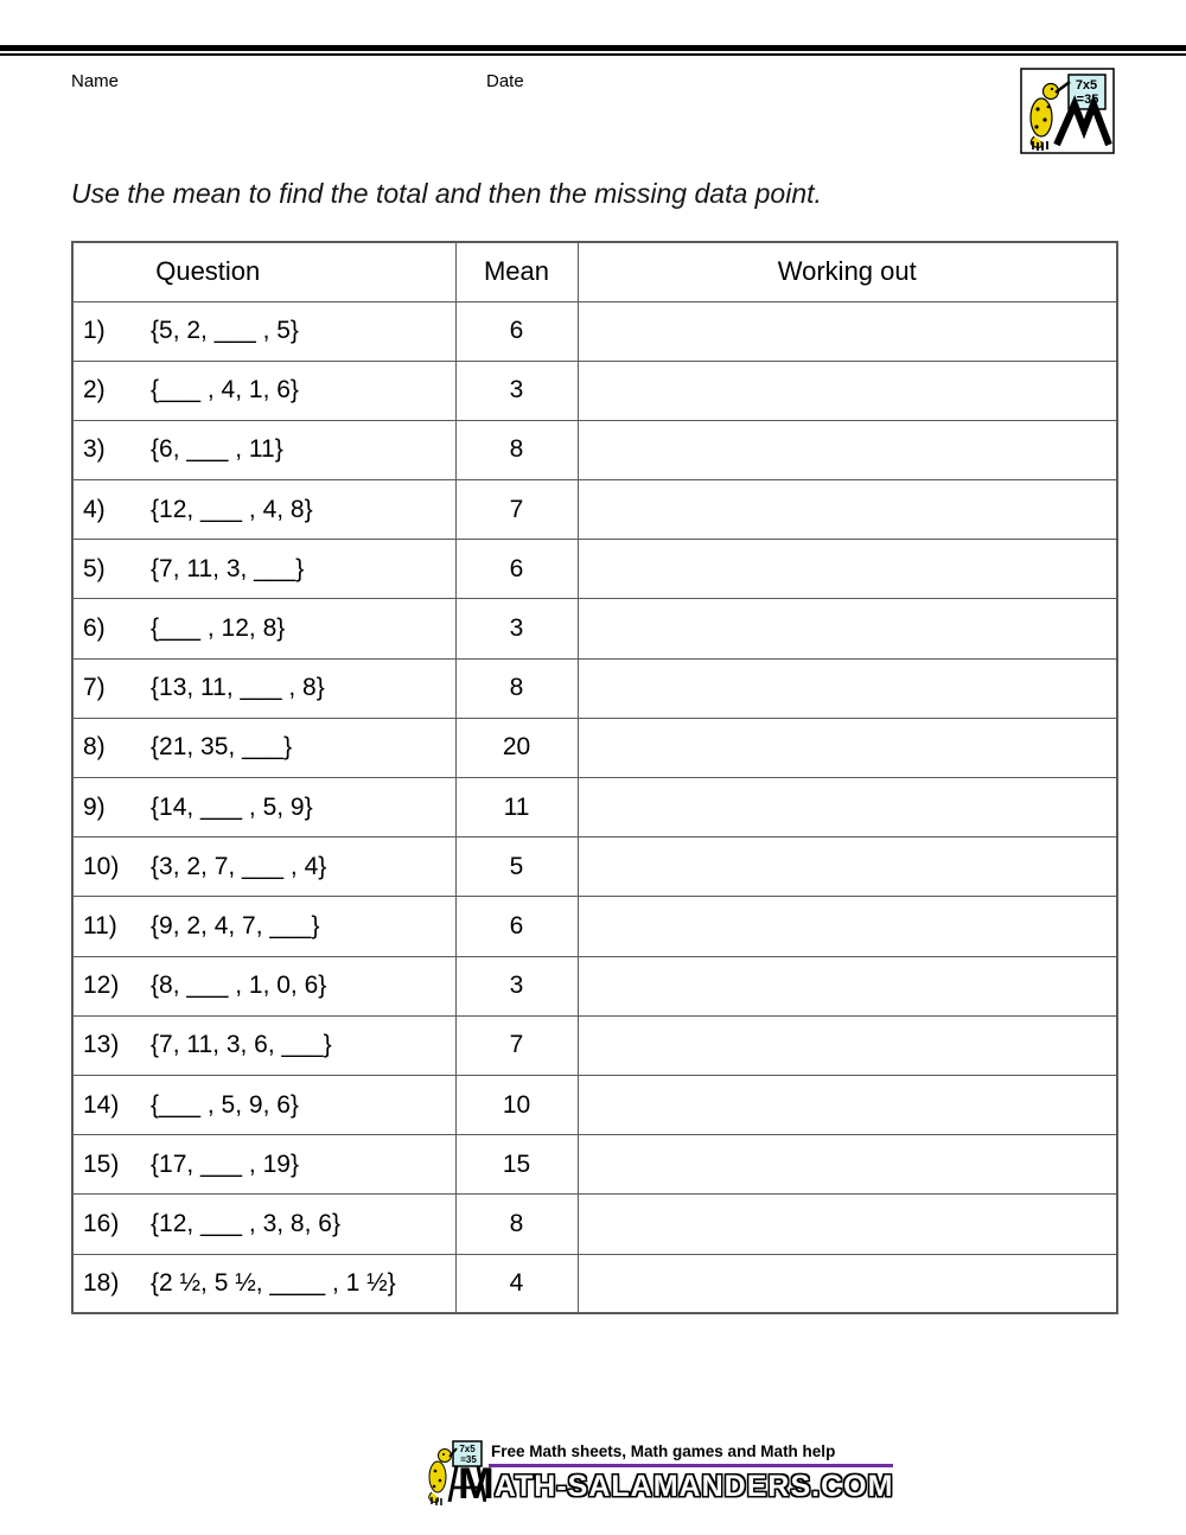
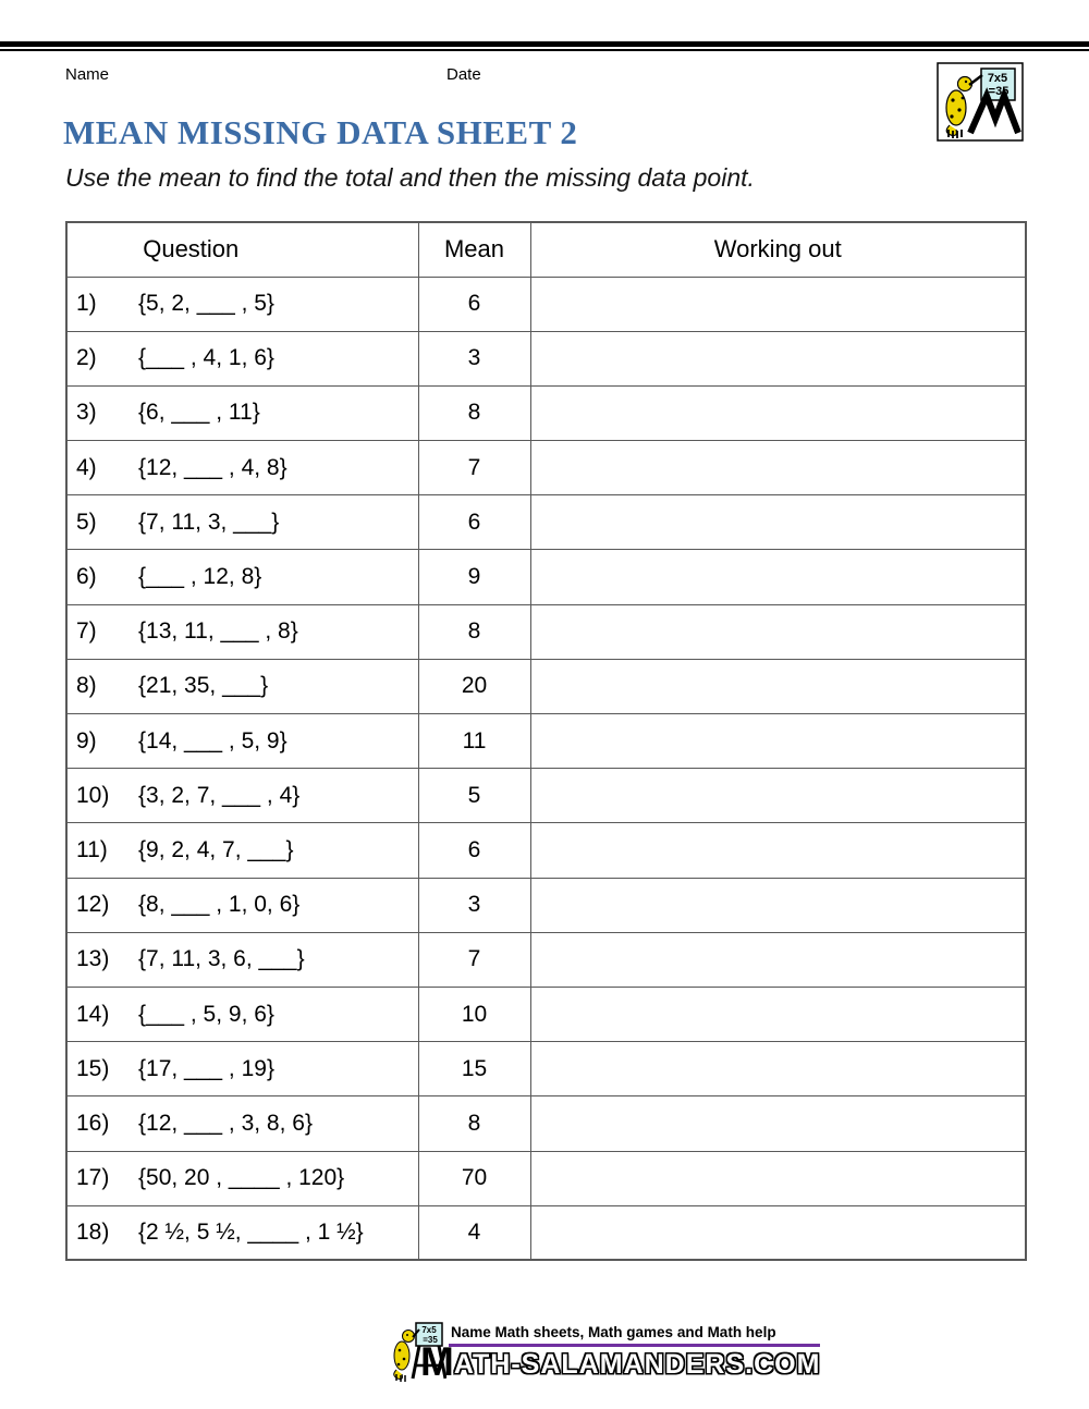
  Name
  Date
  7x5
+ MEAN MISSING DATA SHEET 2
  Use the mean to find the total and then the missing data point.
  Question	Mean	Working out
  1) {5, 2, ___ , 5}	6
  2) {___ , 4, 1, 6}	3
  3) {6, ___ , 11}	8
  4) {12, ___ , 4, 8}	7
  5) {7, 11, 3, ___}	6
- 6) {___ , 12, 8}	3
+ 6) {___ , 12, 8}	9
  7) {13, 11, ___ , 8}	8
  8) {21, 35, ___}	20
  9) {14, ___ , 5, 9}	11
  10) {3, 2, 7, ___ , 4}	5
  11) {9, 2, 4, 7, ___}	6
  12) {8, ___ , 1, 0, 6}	3
  13) {7, 11, 3, 6, ___}	7
  14) {___ , 5, 9, 6}	10
  15) {17, ___ , 19}	15
  16) {12, ___ , 3, 8, 6}	8
+ 17) {50, 20 , ____ , 120}	70
  18) {2 ½, 5 ½, ____ , 1 ½}	4
  7x5
  =35
- Free Math sheets, Math games and Math help
+ Name Math sheets, Math games and Math help
  M
  ATH-SALAMANDERS.COM
